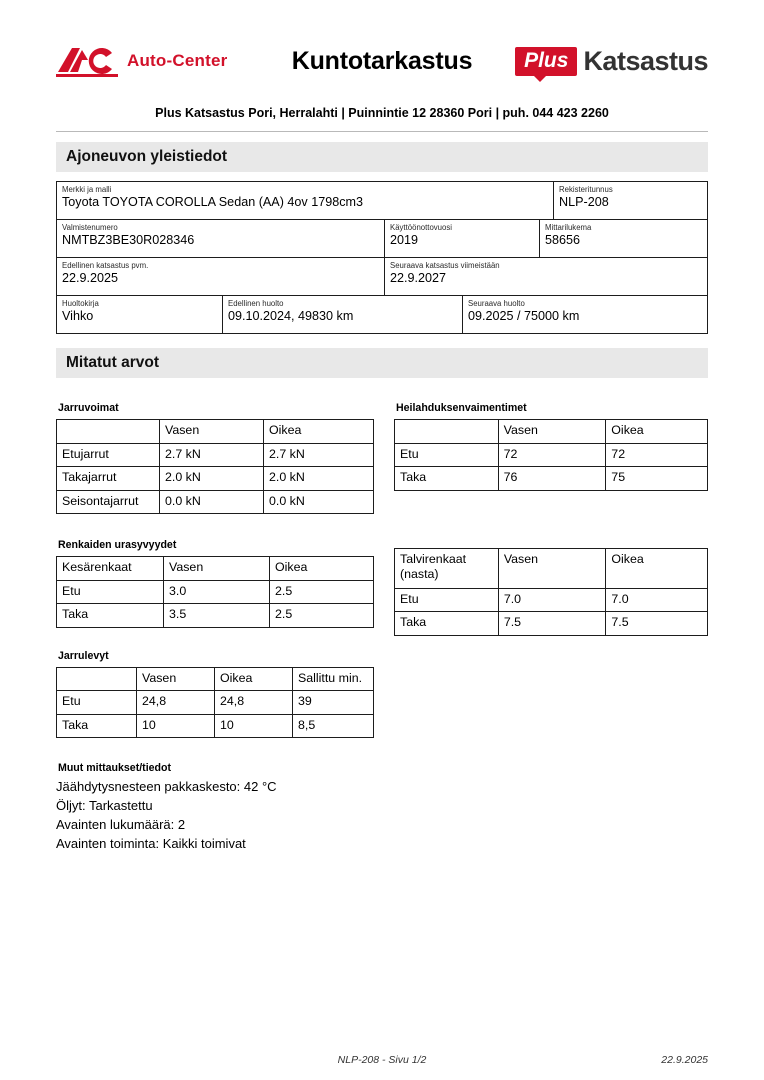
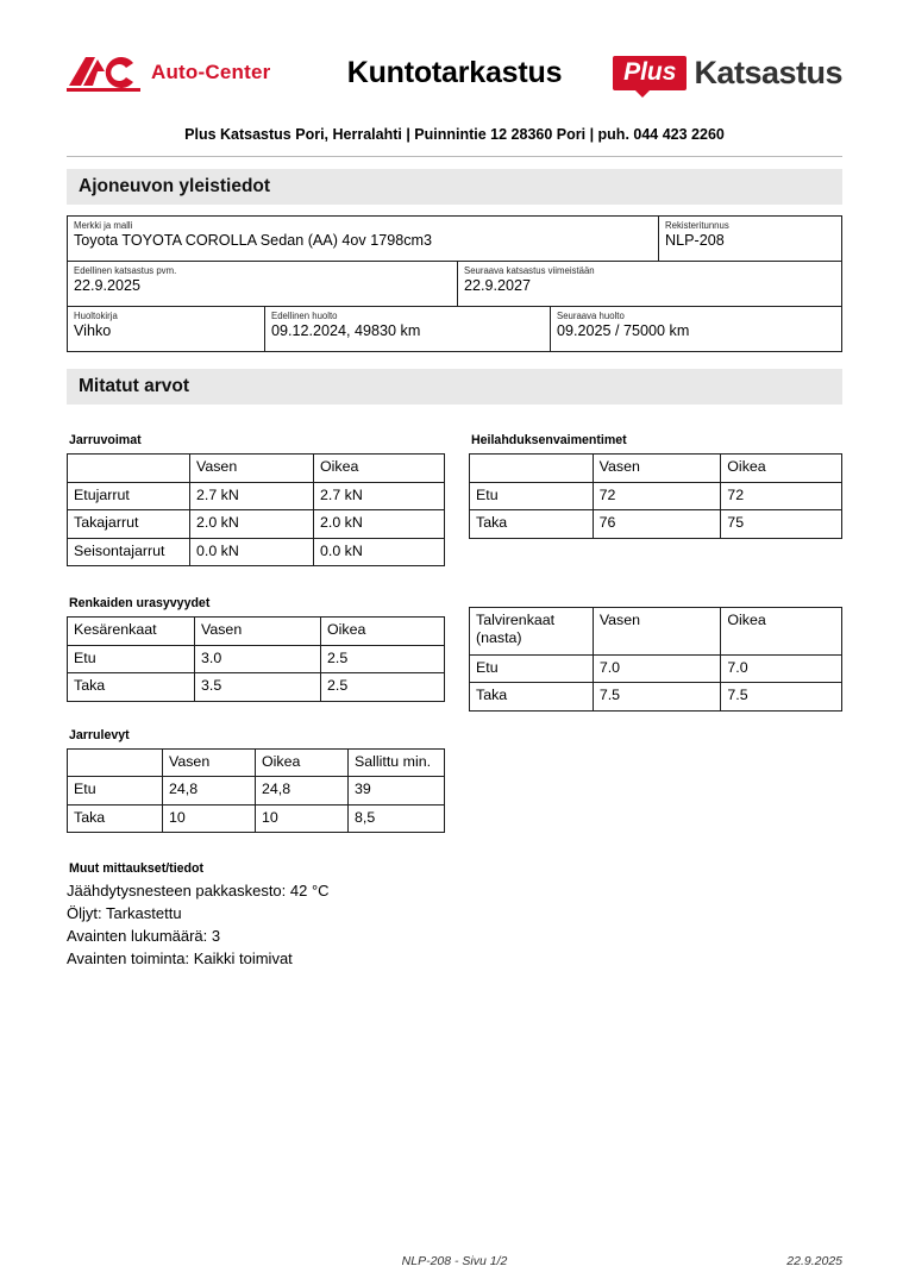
  Auto-Center
  Kuntotarkastus
  Plus
  Katsastus
  Plus Katsastus Pori, Herralahti | Puinnintie 12 28360 Pori | puh. 044 423 2260
  Ajoneuvon yleistiedot
  Merkki ja malli
  Toyota TOYOTA COROLLA Sedan (AA) 4ov 1798cm3
  Rekisteritunnus
  NLP-208
- Valmistenumero
- NMTBZ3BE30R028346
- Käyttöönottovuosi
- 2019
- Mittarilukema
- 58656
  Edellinen katsastus pvm.
  22.9.2025
  Seuraava katsastus viimeistään
  22.9.2027
  Huoltokirja
  Vihko
  Edellinen huolto
- 09.10.2024, 49830 km
+ 09.12.2024, 49830 km
  Seuraava huolto
  09.2025 / 75000 km
  Mitatut arvot
  Jarruvoimat
  	Vasen	Oikea
  Etujarrut	2.7 kN	2.7 kN
  Takajarrut	2.0 kN	2.0 kN
  Seisontajarrut	0.0 kN	0.0 kN
  Renkaiden urasyvyydet
  Kesärenkaat	Vasen	Oikea
  Etu	3.0	2.5
  Taka	3.5	2.5
  Jarrulevyt
  	Vasen	Oikea	Sallittu min.
  Etu	24,8	24,8	39
  Taka	10	10	8,5
  Muut mittaukset/tiedot
  Jäähdytysnesteen pakkaskesto: 42 °C
  Öljyt: Tarkastettu
- Avainten lukumäärä: 2
+ Avainten lukumäärä: 3
  Avainten toiminta: Kaikki toimivat
  Heilahduksenvaimentimet
  	Vasen	Oikea
  Etu	72	72
  Taka	76	75
  Talvirenkaat (nasta)	Vasen	Oikea
  Etu	7.0	7.0
  Taka	7.5	7.5
  NLP-208 - Sivu 1/2
  22.9.2025
